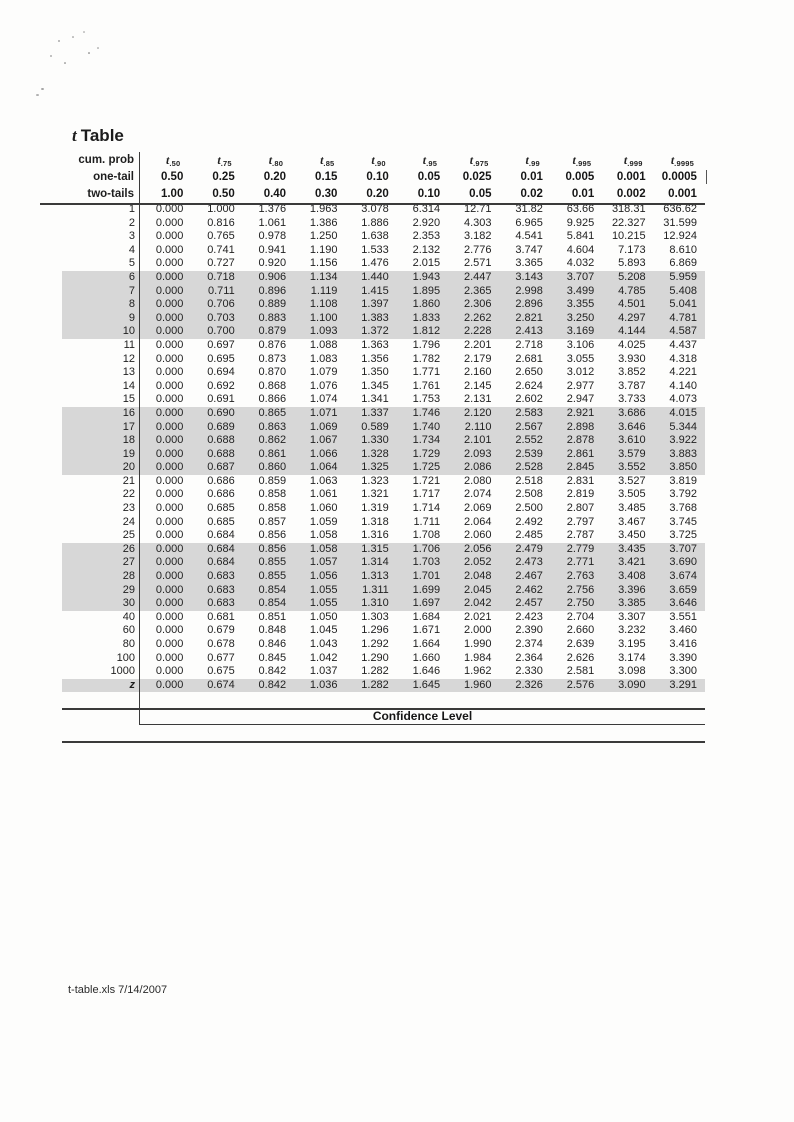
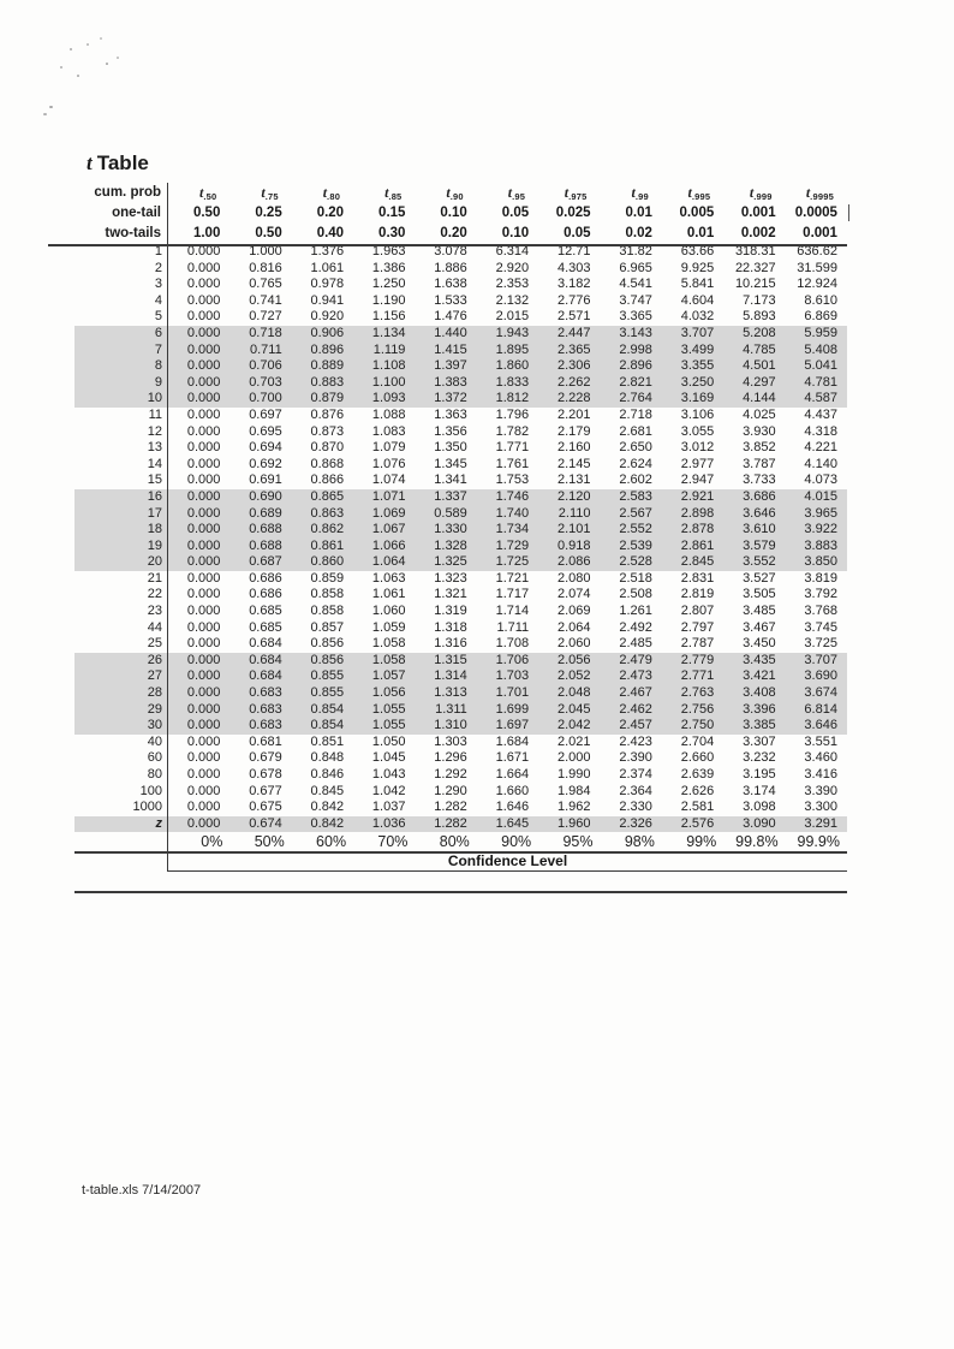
  t Table
  cum. prob
  t.50
  t.75
  t.80
  t.85
  t.90
  t.95
  t.975
  t.99
  t.995
  t.999
  t.9995
  one-tail
  0.50
  0.25
  0.20
  0.15
  0.10
  0.05
  0.025
  0.01
  0.005
  0.001
  0.0005
  two-tails
  1.00
  0.50
  0.40
  0.30
  0.20
  0.10
  0.05
  0.02
  0.01
  0.002
  0.001
  1
  0.000
  1.000
  1.376
  1.963
  3.078
  6.314
  12.71
  31.82
  63.66
  318.31
  636.62
  2
  0.000
  0.816
  1.061
  1.386
  1.886
  2.920
  4.303
  6.965
  9.925
  22.327
  31.599
  3
  0.000
  0.765
  0.978
  1.250
  1.638
  2.353
  3.182
  4.541
  5.841
  10.215
  12.924
  4
  0.000
  0.741
  0.941
  1.190
  1.533
  2.132
  2.776
  3.747
  4.604
  7.173
  8.610
  5
  0.000
  0.727
  0.920
  1.156
  1.476
  2.015
  2.571
  3.365
  4.032
  5.893
  6.869
  6
  0.000
  0.718
  0.906
  1.134
  1.440
  1.943
  2.447
  3.143
  3.707
  5.208
  5.959
  7
  0.000
  0.711
  0.896
  1.119
  1.415
  1.895
  2.365
  2.998
  3.499
  4.785
  5.408
  8
  0.000
  0.706
  0.889
  1.108
  1.397
  1.860
  2.306
  2.896
  3.355
  4.501
  5.041
  9
  0.000
  0.703
  0.883
  1.100
  1.383
  1.833
  2.262
  2.821
  3.250
  4.297
  4.781
  10
  0.000
  0.700
  0.879
  1.093
  1.372
  1.812
  2.228
- 2.413
+ 2.764
  3.169
  4.144
  4.587
  11
  0.000
  0.697
  0.876
  1.088
  1.363
  1.796
  2.201
  2.718
  3.106
  4.025
  4.437
  12
  0.000
  0.695
  0.873
  1.083
  1.356
  1.782
  2.179
  2.681
  3.055
  3.930
  4.318
  13
  0.000
  0.694
  0.870
  1.079
  1.350
  1.771
  2.160
  2.650
  3.012
  3.852
  4.221
  14
  0.000
  0.692
  0.868
  1.076
  1.345
  1.761
  2.145
  2.624
  2.977
  3.787
  4.140
  15
  0.000
  0.691
  0.866
  1.074
  1.341
  1.753
  2.131
  2.602
  2.947
  3.733
  4.073
  16
  0.000
  0.690
  0.865
  1.071
  1.337
  1.746
  2.120
  2.583
  2.921
  3.686
  4.015
  17
  0.000
  0.689
  0.863
  1.069
  0.589
  1.740
  2.110
  2.567
  2.898
  3.646
- 5.344
+ 3.965
  18
  0.000
  0.688
  0.862
  1.067
  1.330
  1.734
  2.101
  2.552
  2.878
  3.610
  3.922
  19
  0.000
  0.688
  0.861
  1.066
  1.328
  1.729
- 2.093
+ 0.918
  2.539
  2.861
  3.579
  3.883
  20
  0.000
  0.687
  0.860
  1.064
  1.325
  1.725
  2.086
  2.528
  2.845
  3.552
  3.850
  21
  0.000
  0.686
  0.859
  1.063
  1.323
  1.721
  2.080
  2.518
  2.831
  3.527
  3.819
  22
  0.000
  0.686
  0.858
  1.061
  1.321
  1.717
  2.074
  2.508
  2.819
  3.505
  3.792
  23
  0.000
  0.685
  0.858
  1.060
  1.319
  1.714
  2.069
- 2.500
+ 1.261
  2.807
  3.485
  3.768
- 24
+ 44
  0.000
  0.685
  0.857
  1.059
  1.318
  1.711
  2.064
  2.492
  2.797
  3.467
  3.745
  25
  0.000
  0.684
  0.856
  1.058
  1.316
  1.708
  2.060
  2.485
  2.787
  3.450
  3.725
  26
  0.000
  0.684
  0.856
  1.058
  1.315
  1.706
  2.056
  2.479
  2.779
  3.435
  3.707
  27
  0.000
  0.684
  0.855
  1.057
  1.314
  1.703
  2.052
  2.473
  2.771
  3.421
  3.690
  28
  0.000
  0.683
  0.855
  1.056
  1.313
  1.701
  2.048
  2.467
  2.763
  3.408
  3.674
  29
  0.000
  0.683
  0.854
  1.055
  1.311
  1.699
  2.045
  2.462
  2.756
  3.396
- 3.659
+ 6.814
  30
  0.000
  0.683
  0.854
  1.055
  1.310
  1.697
  2.042
  2.457
  2.750
  3.385
  3.646
  40
  0.000
  0.681
  0.851
  1.050
  1.303
  1.684
  2.021
  2.423
  2.704
  3.307
  3.551
  60
  0.000
  0.679
  0.848
  1.045
  1.296
  1.671
  2.000
  2.390
  2.660
  3.232
  3.460
  80
  0.000
  0.678
  0.846
  1.043
  1.292
  1.664
  1.990
  2.374
  2.639
  3.195
  3.416
  100
  0.000
  0.677
  0.845
  1.042
  1.290
  1.660
  1.984
  2.364
  2.626
  3.174
  3.390
  1000
  0.000
  0.675
  0.842
  1.037
  1.282
  1.646
  1.962
  2.330
  2.581
  3.098
  3.300
  z
  0.000
  0.674
  0.842
  1.036
  1.282
  1.645
  1.960
  2.326
  2.576
  3.090
  3.291
+ 0%
+ 50%
+ 60%
+ 70%
+ 80%
+ 90%
+ 95%
+ 98%
+ 99%
+ 99.8%
+ 99.9%
  Confidence Level
  t-table.xls 7/14/2007
